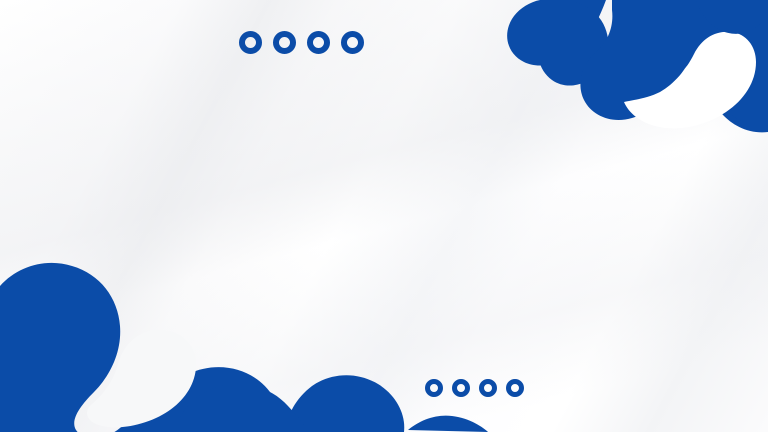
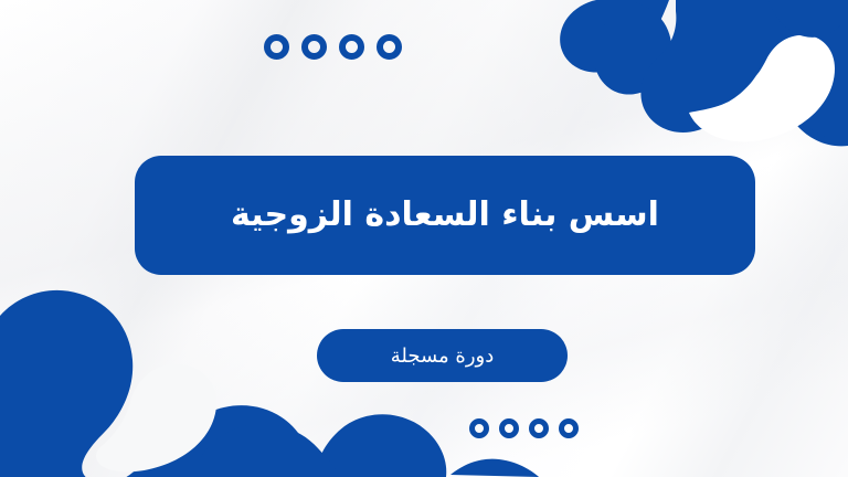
+ اسس بناء السعادة الزوجية
+ دورة مسجلة
